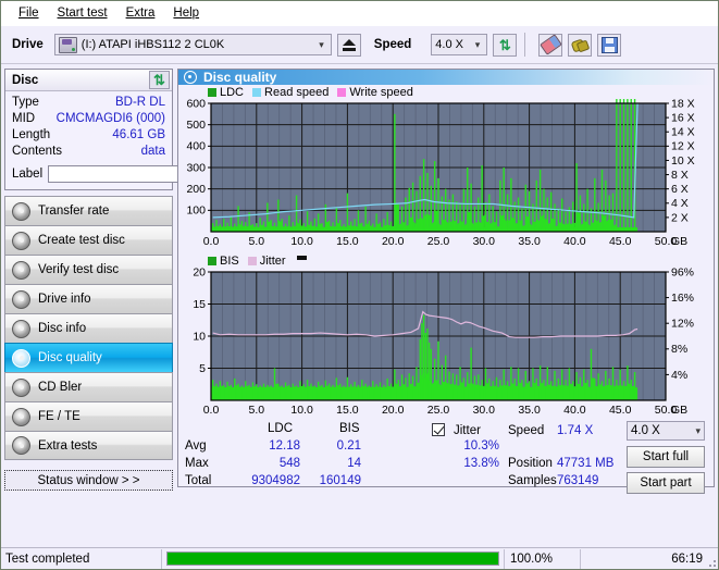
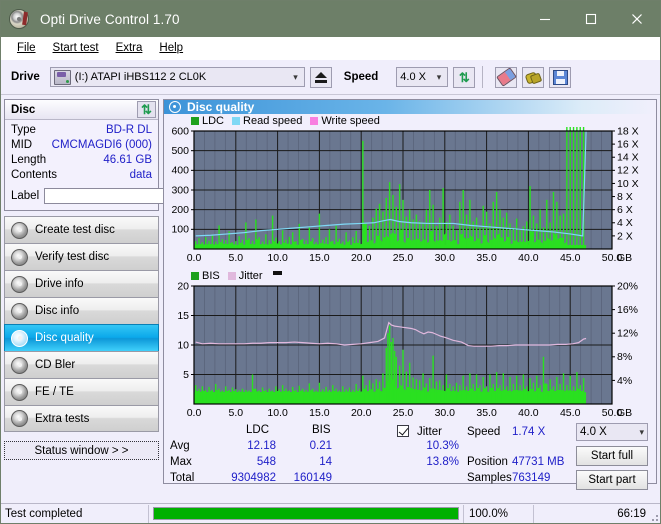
+ Opti Drive Control 1.70
  File
  Start test
  Extra
  Help
  Drive
  (I:) ATAPI iHBS112 2 CL0K
  ▾
  Speed
  4.0 X
  ▾
  ⇅
  Disc
  ⇅
  Type
  BD-R DL
  MID
  CMCMAGDI6 (000)
  Length
  46.61 GB
  Contents
  data
  Label
- Transfer rate
  Create test disc
  Verify test disc
  Drive info
  Disc info
  Disc quality
  CD Bler
  FE / TE
  Extra tests
  Status window > >
  Disc quality
  LDC
  Read speed
  Write speed
  100
  200
  300
  400
  500
  600
  2 X
  4 X
  6 X
  8 X
  10 X
  12 X
  14 X
  16 X
  18 X
  0.0
  5.0
  10.0
  15.0
  20.0
  25.0
  30.0
  35.0
  40.0
  45.0
  50.0
  GB
  BIS
  Jitter
  5
  10
  15
  20
  4%
  8%
  12%
  16%
- 96%
+ 20%
  0.0
  5.0
  10.0
  15.0
  20.0
  25.0
  30.0
  35.0
  40.0
  45.0
  50.0
  GB
  LDC
  BIS
  Avg
  Max
  Total
  12.18
  548
  9304982
  0.21
  14
  160149
  Jitter
  10.3%
  13.8%
  Speed
  Position
  Samples
  1.74 X
  47731 MB
  763149
  4.0 X
  ▾
  Start full
  Start part
  Test completed
  100.0%
  66:19
